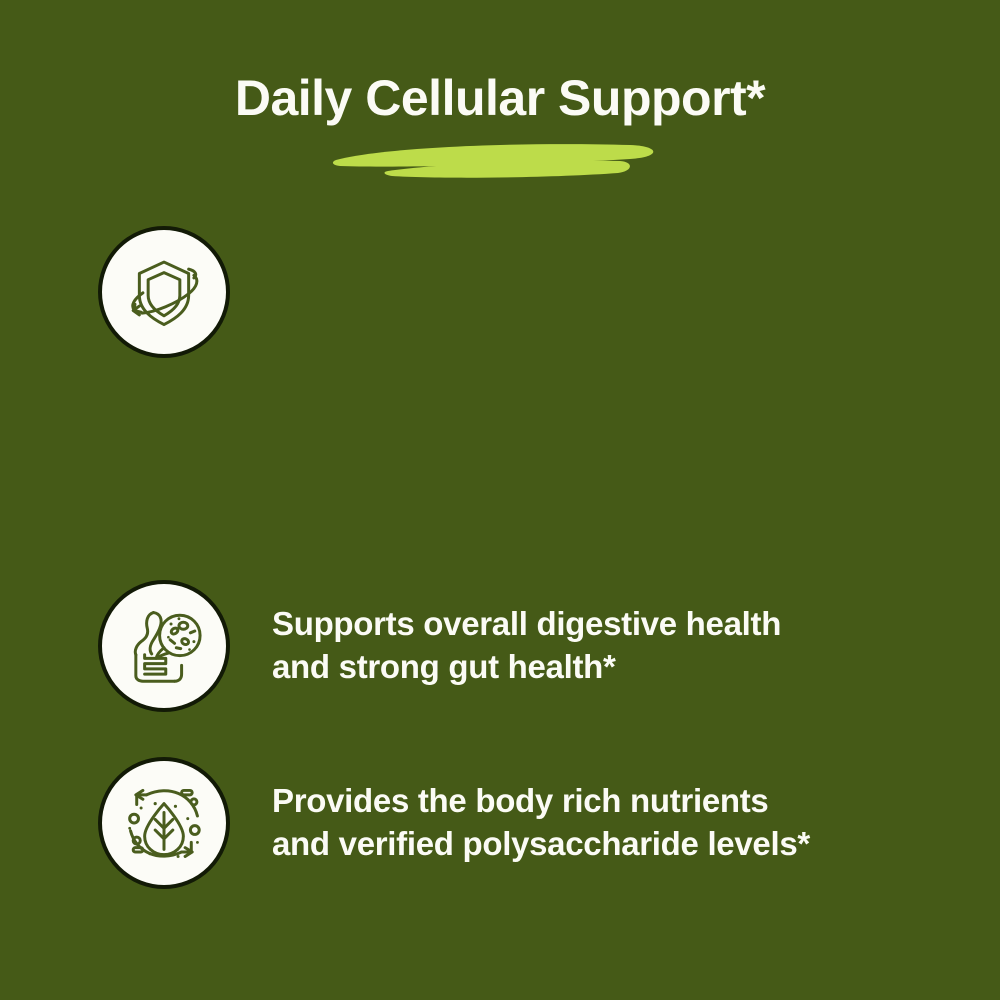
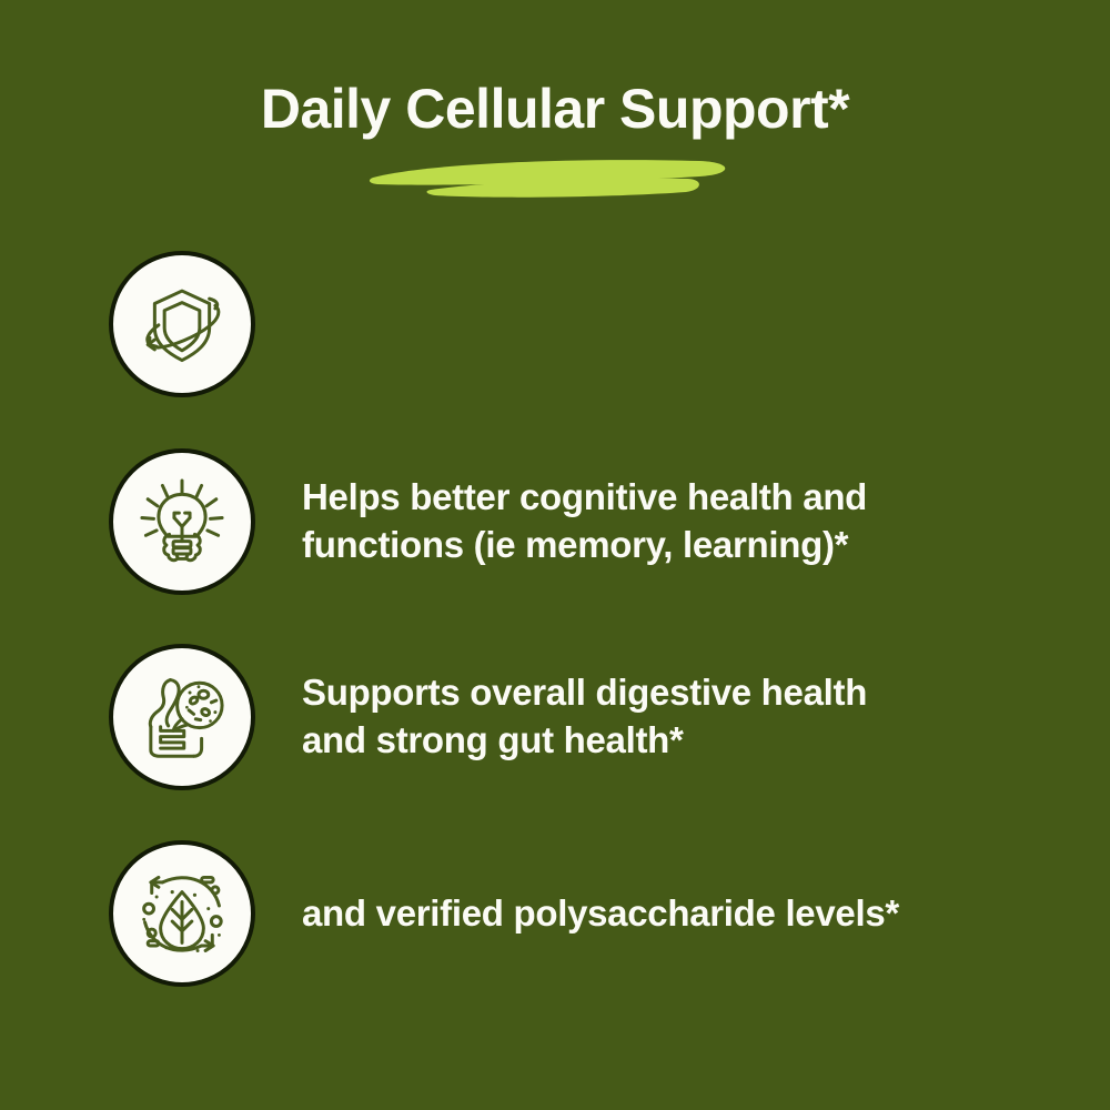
  Daily Cellular Support*
+ Helps better cognitive health and
+ functions (ie memory, learning)*
  Supports overall digestive health
  and strong gut health*
- Provides the body rich nutrients
  and verified polysaccharide levels*
